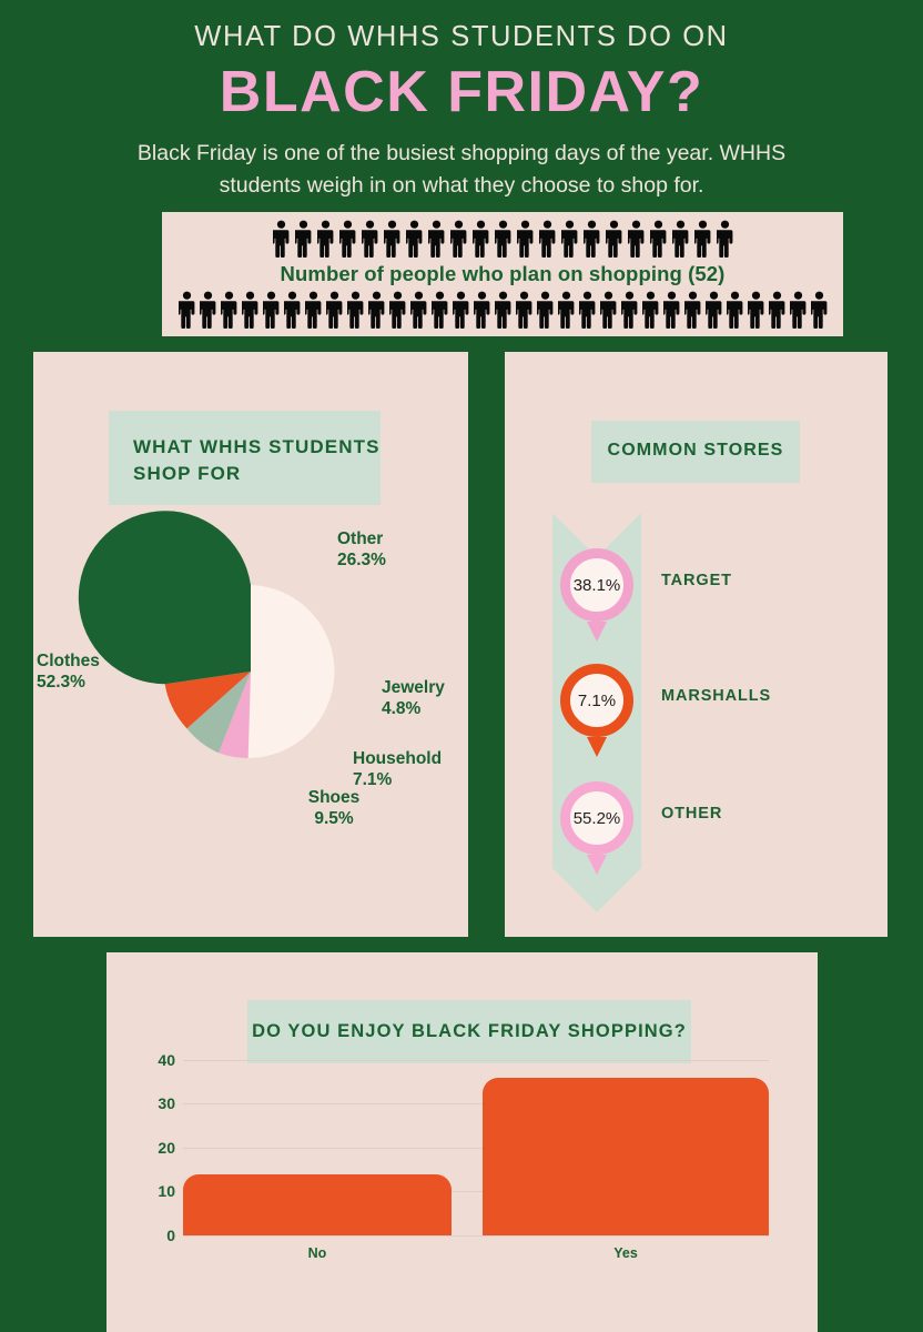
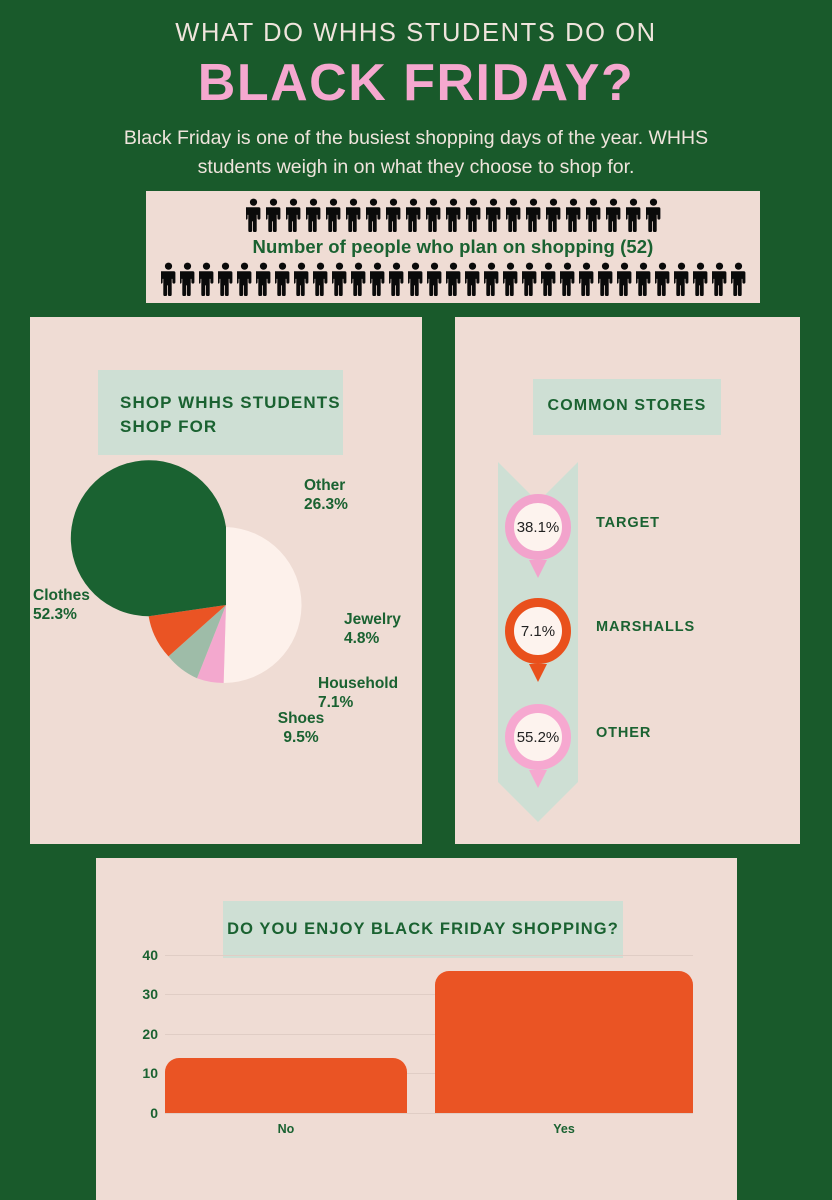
  WHAT DO WHHS STUDENTS DO ON
  BLACK FRIDAY?
  Black Friday is one of the busiest shopping days of the year. WHHS students weigh in on what they choose to shop for.
  Number of people who plan on shopping (52)
- WHAT WHHS STUDENTS SHOP FOR
+ SHOP WHHS STUDENTS SHOP FOR
  Other
  26.3%
  Jewelry
  4.8%
  Household
  7.1%
  Shoes
  9.5%
  Clothes
  52.3%
  COMMON STORES
  38.1%
  TARGET
  7.1%
  MARSHALLS
  55.2%
  OTHER
  DO YOU ENJOY BLACK FRIDAY SHOPPING?
  40
  30
  20
  10
  0
  No
  Yes
